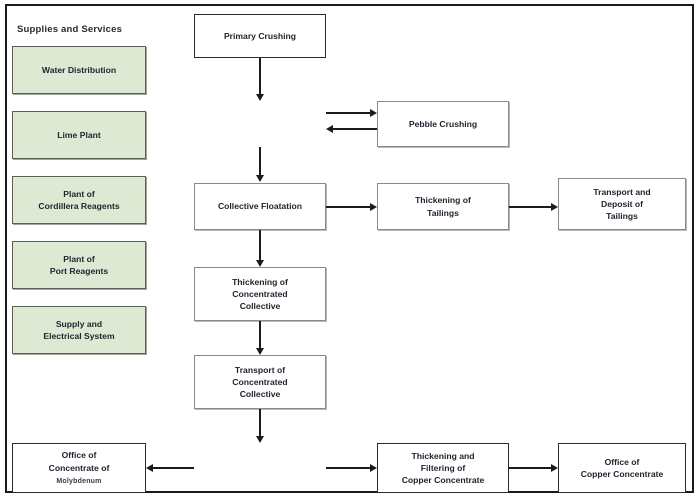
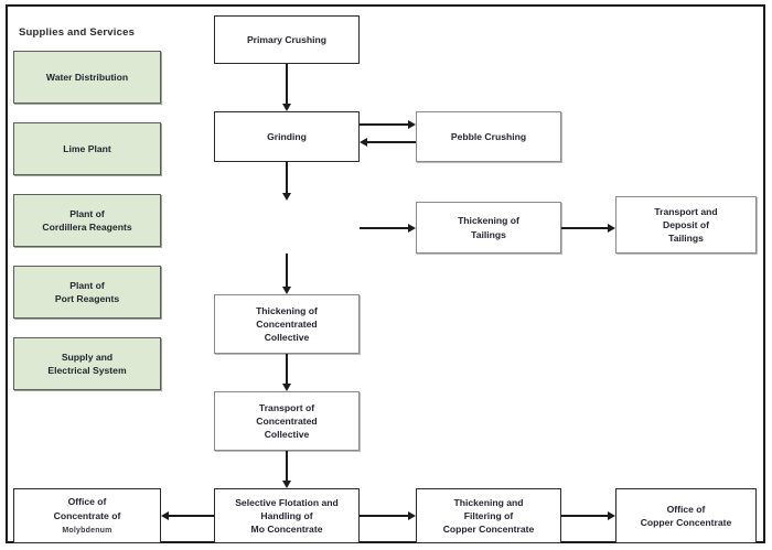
  Supplies and Services
  Water Distribution
  Lime Plant
  Plant of
  Cordillera Reagents
  Plant of
  Port Reagents
  Supply and
  Electrical System
  Primary Crushing
+ Grinding
  Pebble Crushing
- Collective Floatation
  Thickening of
  Tailings
  Transport and
  Deposit of
  Tailings
  Thickening of
  Concentrated
  Collective
  Transport of
  Concentrated
  Collective
+ Selective Flotation and
+ Handling of
+ Mo Concentrate
  Office of
  Concentrate of
  Thickening and
  Filtering of
  Copper Concentrate
  Office of
  Copper Concentrate
